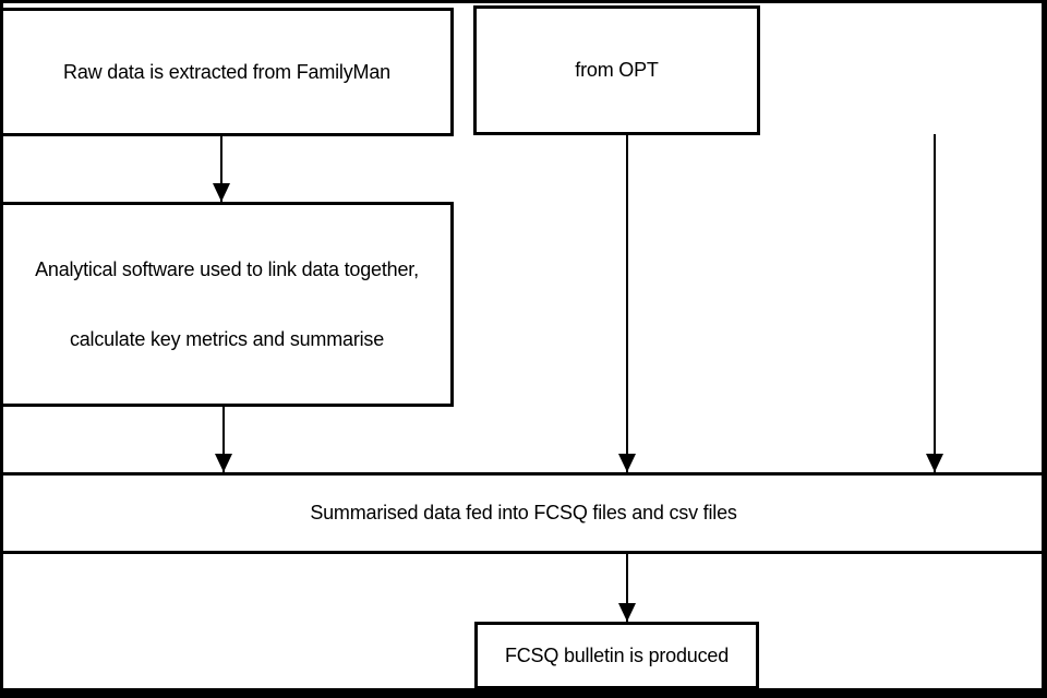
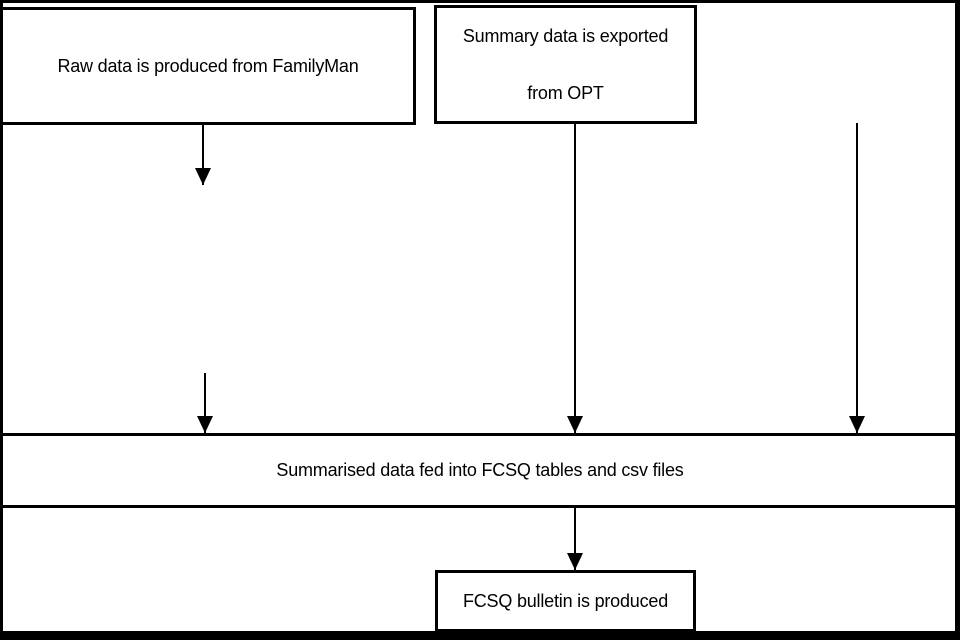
- Raw data is extracted from FamilyMan
+ Raw data is produced from FamilyMan
+ Summary data is exported
  from OPT
- Analytical software used to link data together,
- calculate key metrics and summarise
- Summarised data fed into FCSQ files and csv files
+ Summarised data fed into FCSQ tables and csv files
  FCSQ bulletin is produced
